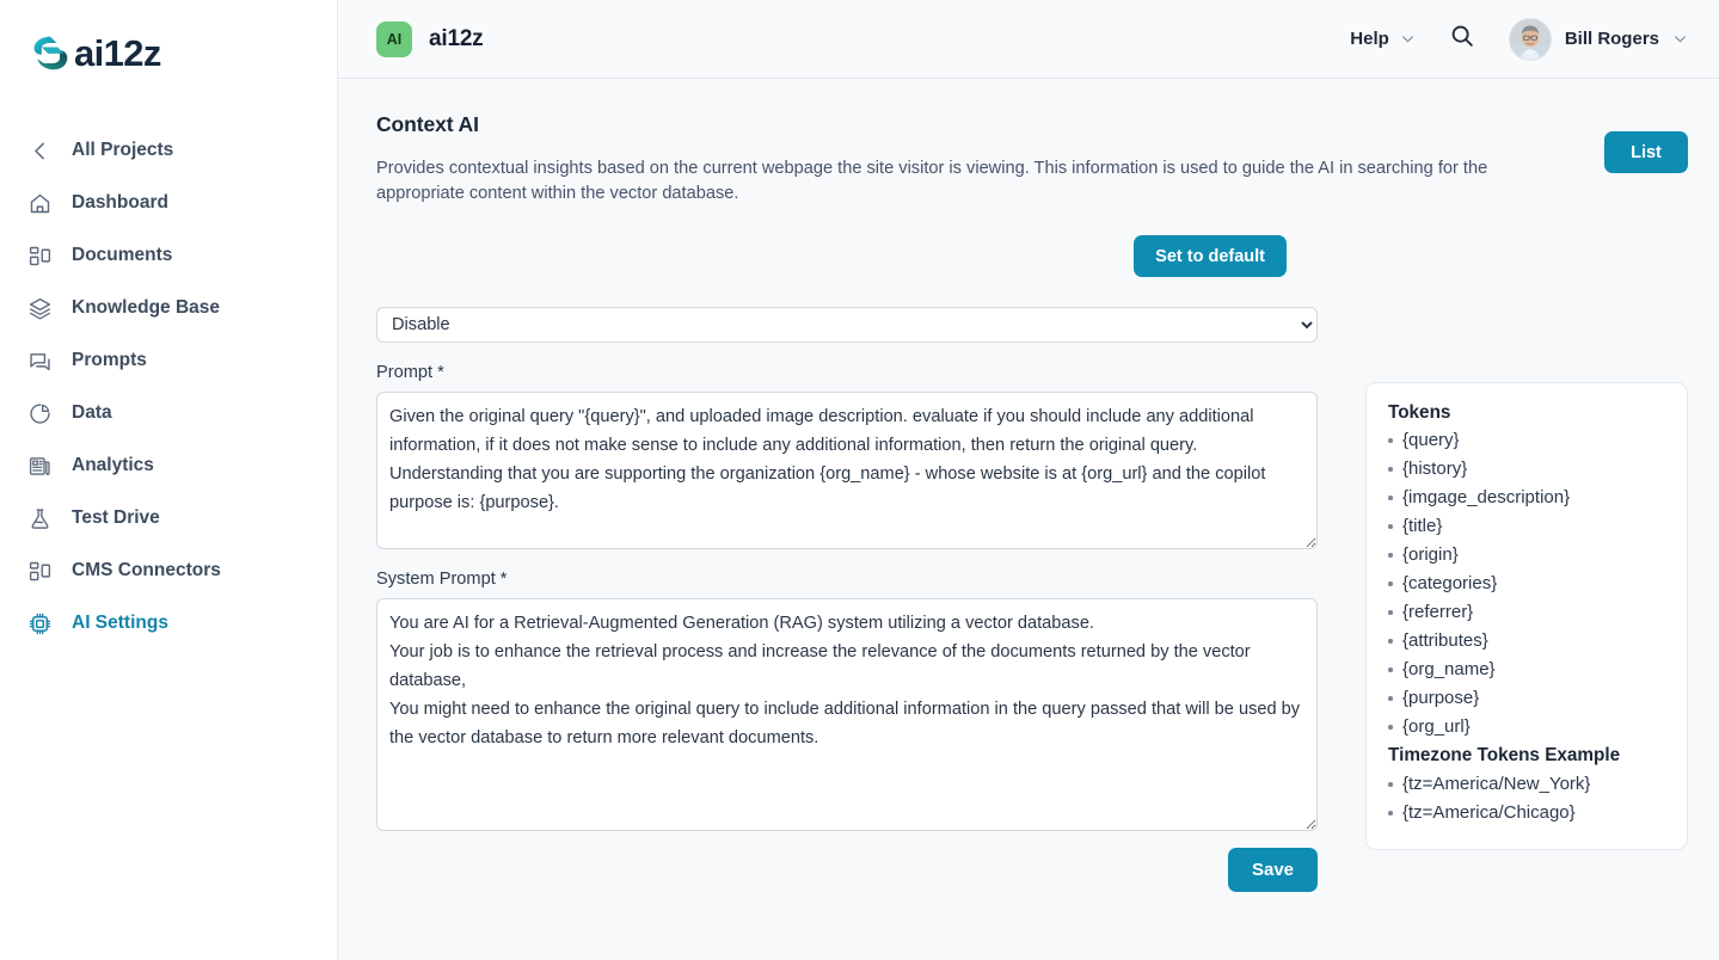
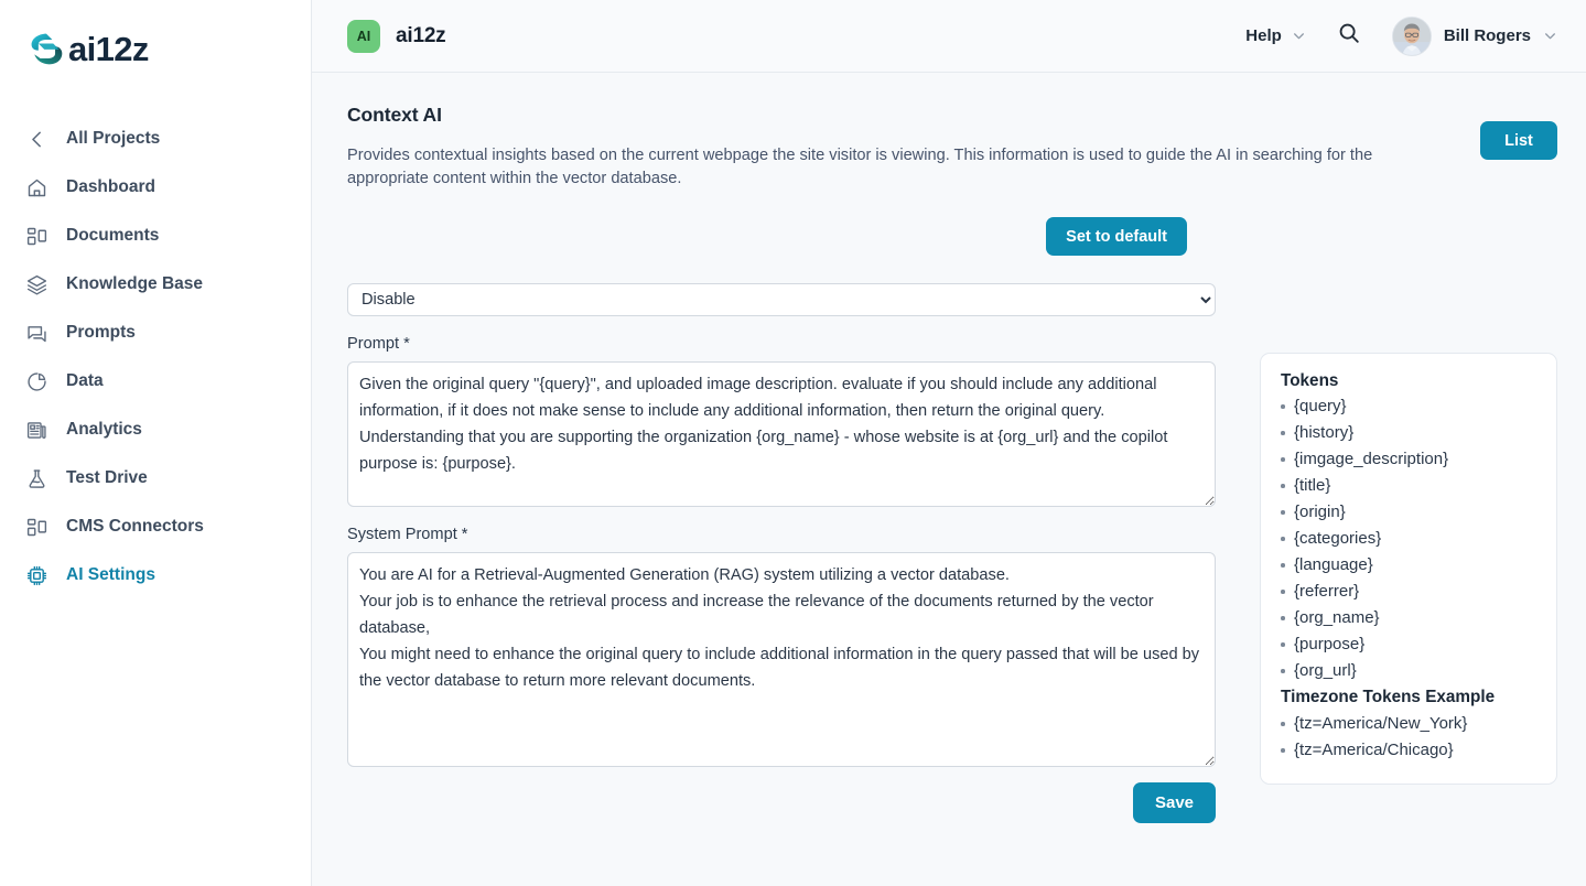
  ai12z
  All Projects
  Dashboard
  Documents
  Knowledge Base
  Prompts
  Data
  Analytics
  Test Drive
  CMS Connectors
  AI Settings
  AI
  ai12z
  Help
  Bill Rogers
  Context AI
  Provides contextual insights based on the current webpage the site visitor is viewing. This information is used to guide the AI in searching for the appropriate content within the vector database.
  List
  Set to default
  Disable
  Prompt *
  System Prompt *
  You are AI for a Retrieval-Augmented Generation (RAG) system utilizing a vector database.
  Save
  Tokens
  {query}
  {history}
  {imgage_description}
  {title}
  {origin}
  {categories}
+ {language}
  {referrer}
- {attributes}
  {org_name}
  {purpose}
  {org_url}
  Timezone Tokens Example
  {tz=America/New_York}
  {tz=America/Chicago}
